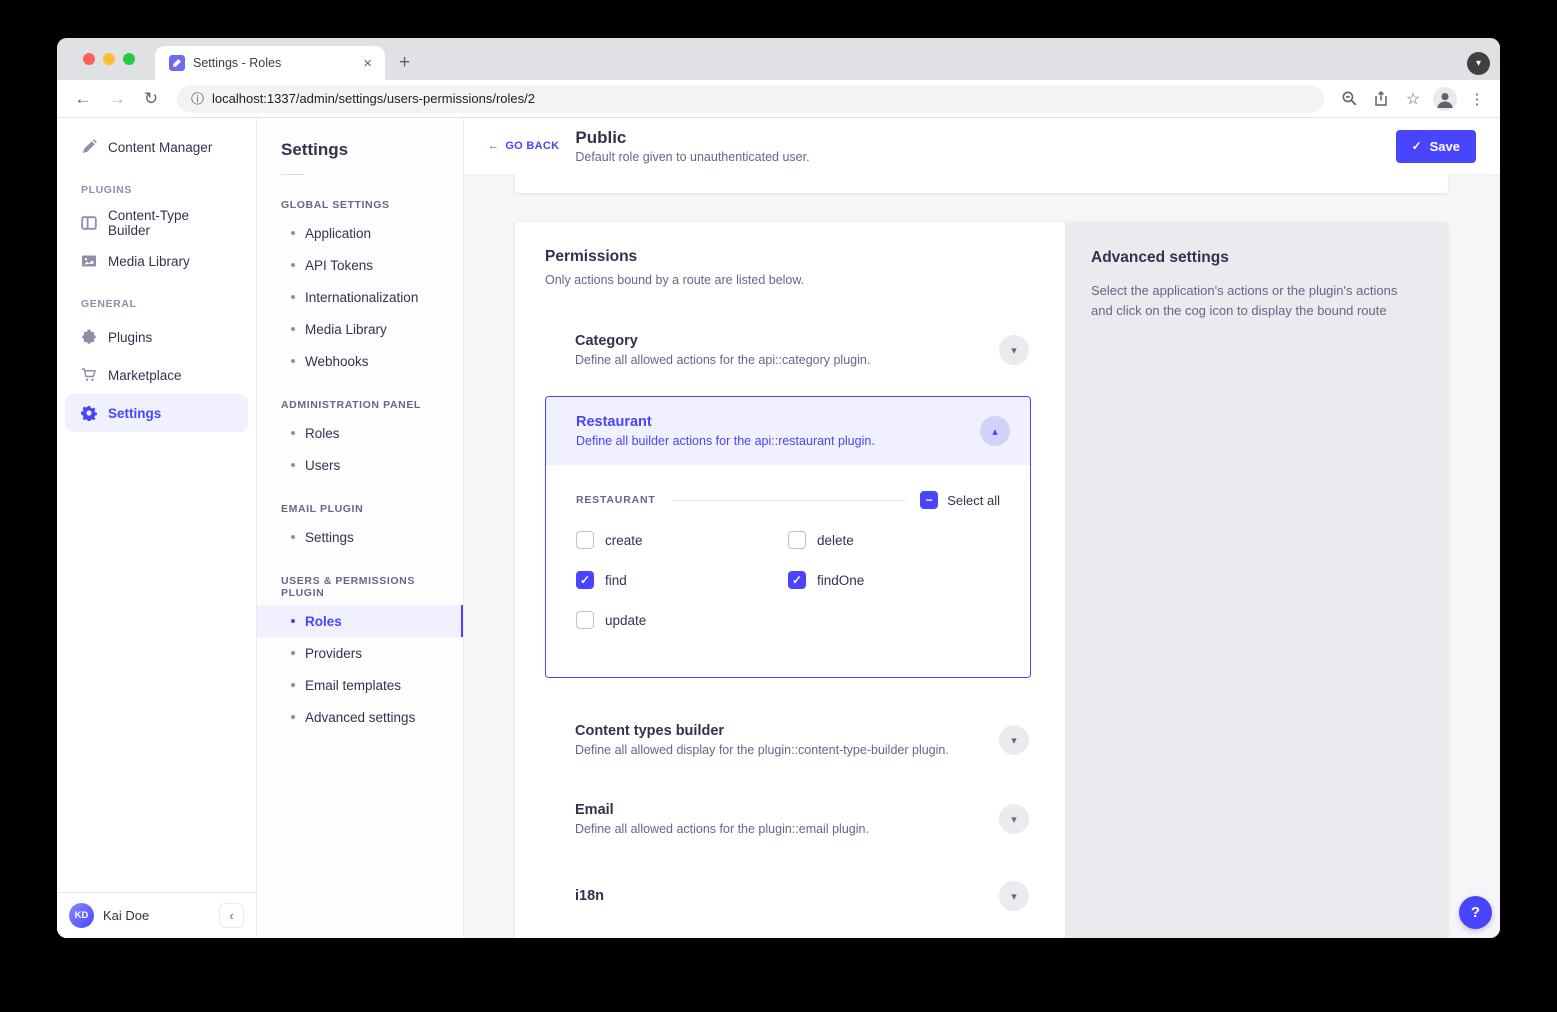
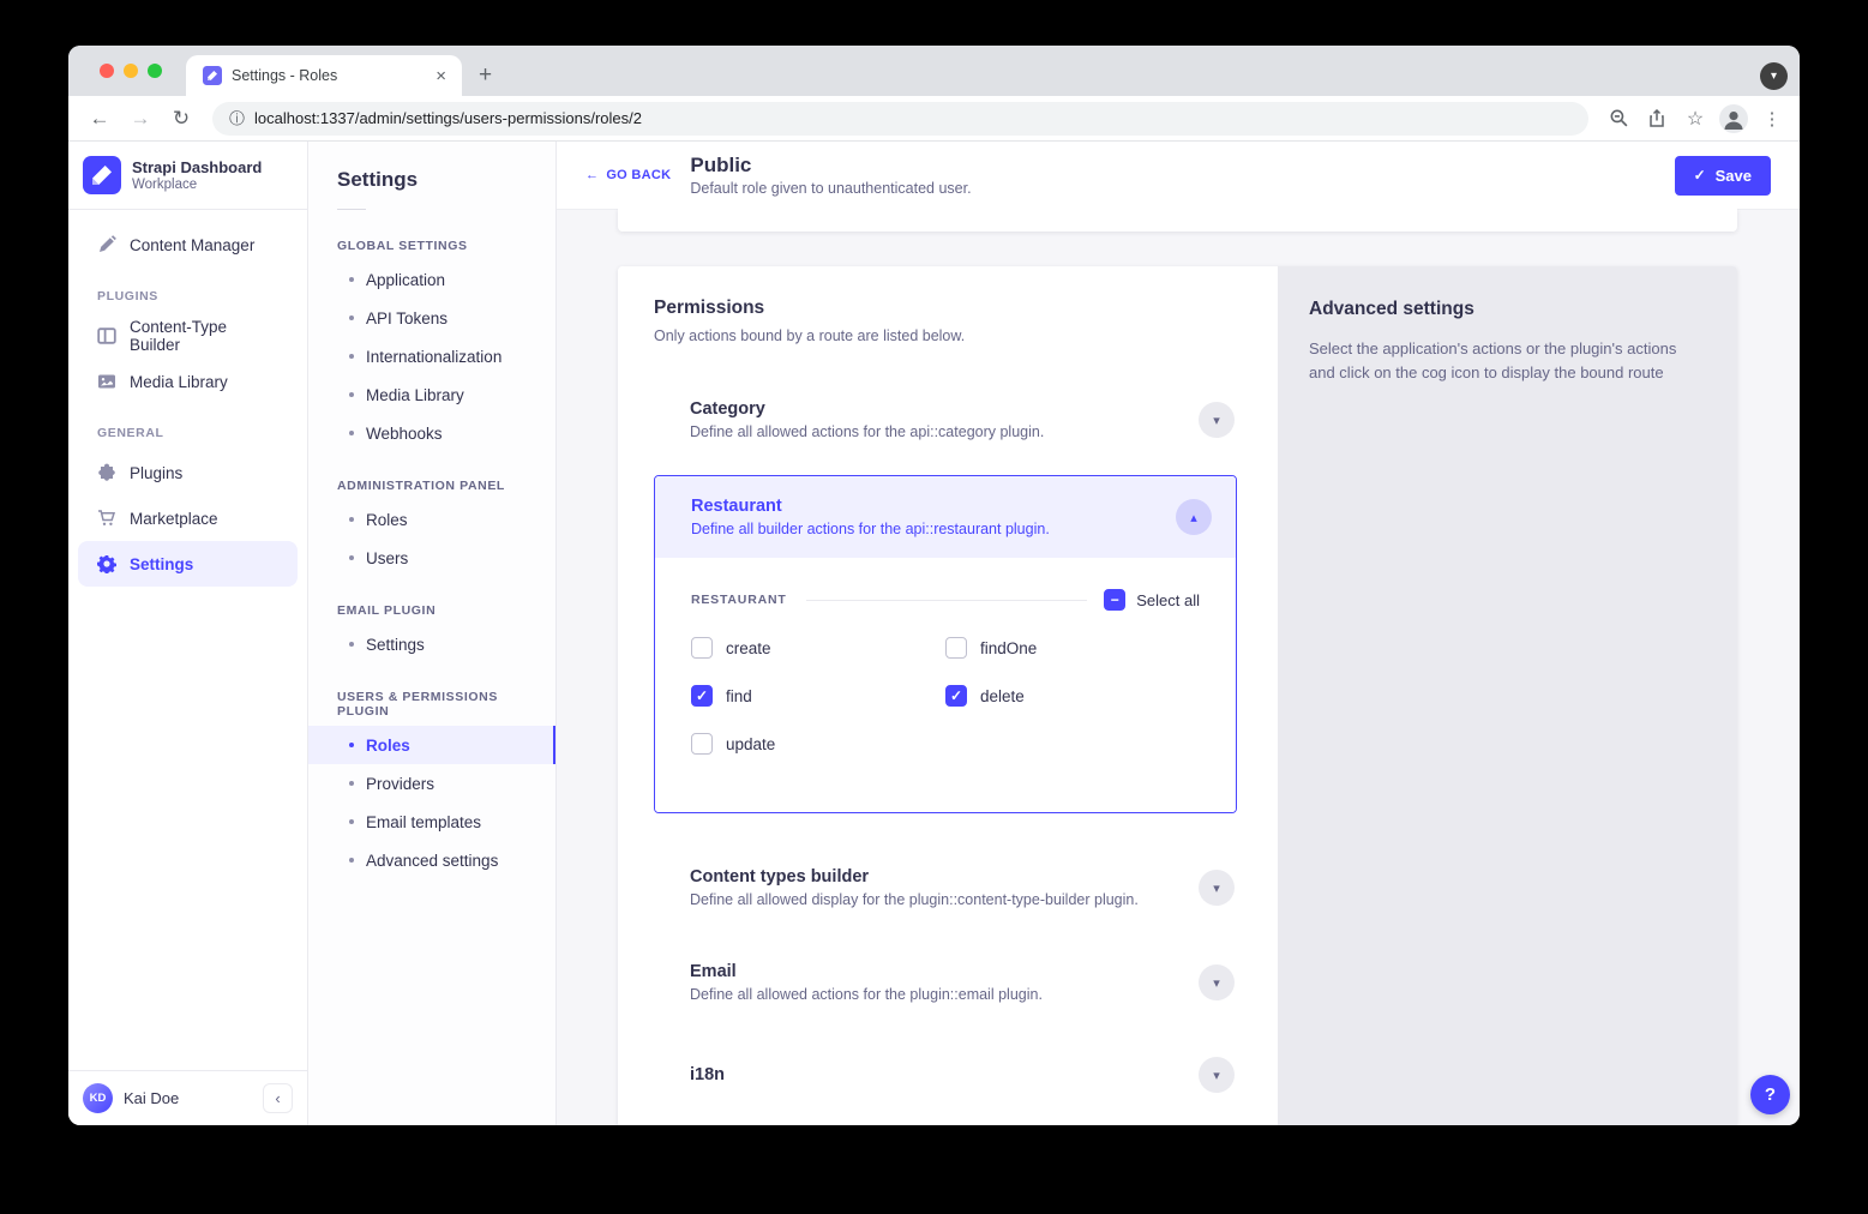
  Settings - Roles
  ×
  +
  ▾
  ←
  →
  ↻
  ⓘ
  localhost:1337/admin/settings/users-permissions/roles/2
  ☆
  ⋮
+ Strapi Dashboard
+ Workplace
  Content Manager
  PLUGINS
  Content-Type Builder
  Media Library
  GENERAL
  Plugins
  Marketplace
  Settings
  KD
  Kai Doe
  ‹
  Settings
  GLOBAL SETTINGS
  Application
  API Tokens
  Internationalization
  Media Library
  Webhooks
  ADMINISTRATION PANEL
  Roles
  Users
  EMAIL PLUGIN
  Settings
  USERS & PERMISSIONS PLUGIN
  Roles
  Providers
  Email templates
  Advanced settings
  ←
  GO BACK
  Public
  Default role given to unauthenticated user.
  ✓
  Save
  Permissions
  Only actions bound by a route are listed below.
  Category
  Define all allowed actions for the api::category plugin.
  ▾
  Restaurant
  Define all builder actions for the api::restaurant plugin.
  ▴
  RESTAURANT
  −
  Select all
  create
- delete
+ findOne
  ✓
  find
  ✓
- findOne
+ delete
  update
  Content types builder
  Define all allowed display for the plugin::content-type-builder plugin.
  ▾
  Email
  Define all allowed actions for the plugin::email plugin.
  ▾
  i18n
  ▾
  Advanced settings
  Select the application's actions or the plugin's actions and click on the cog icon to display the bound route
  ?
